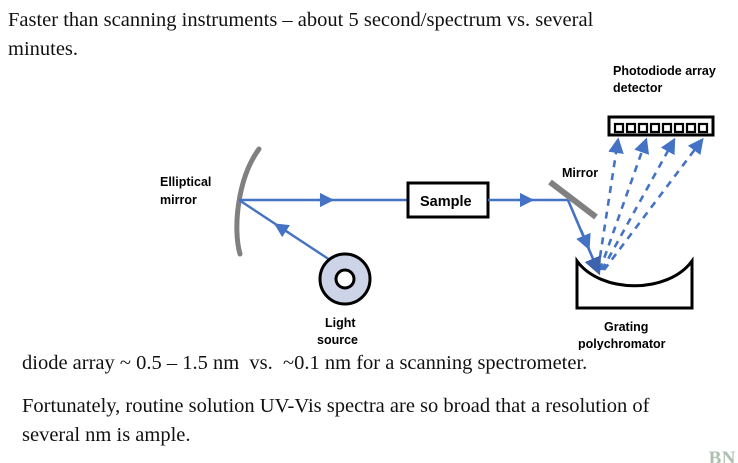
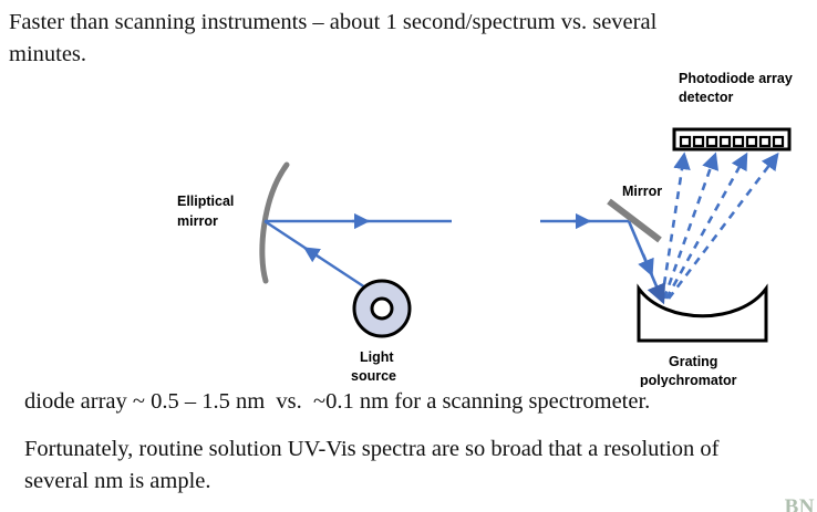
- Faster than scanning instruments – about 5 second/spectrum vs. several minutes.
+ Faster than scanning instruments – about 1 second/spectrum vs. several minutes.
  Photodiode array
  detector
  Elliptical
  mirror
- Sample
  Mirror
  Grating
  polychromator
  Light
  source
  diode array ~ 0.5 – 1.5 nm vs. ~0.1 nm for a scanning spectrometer.
  Fortunately, routine solution UV-Vis spectra are so broad that a resolution of several nm is ample.
  BN
